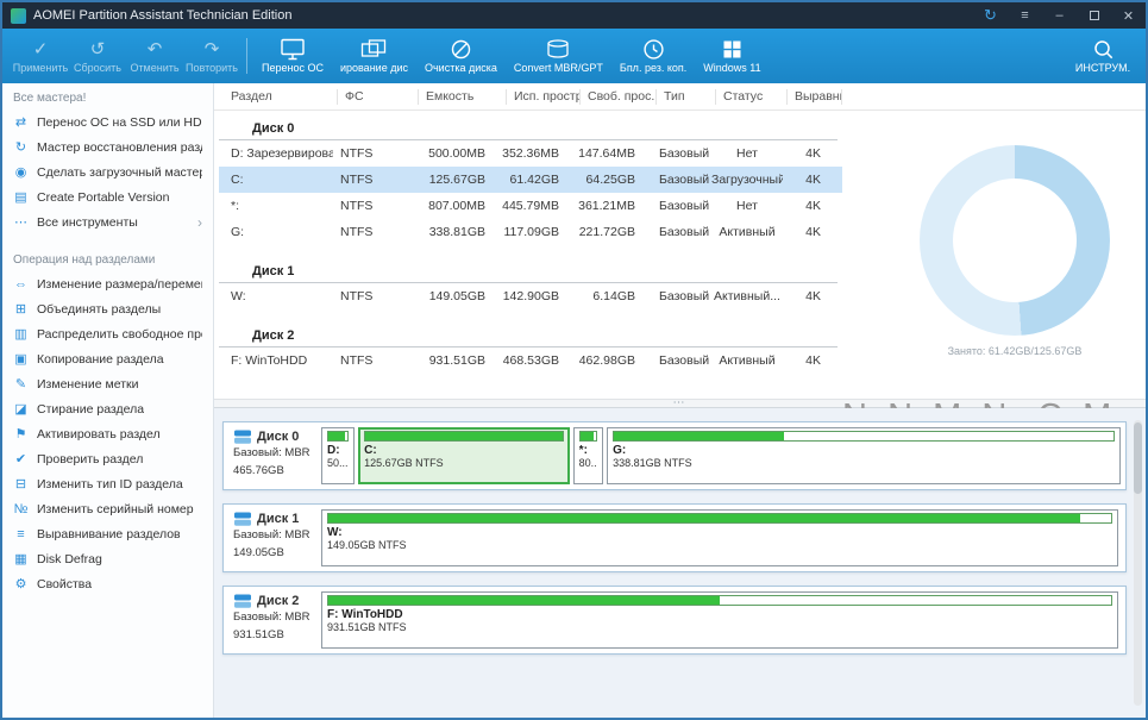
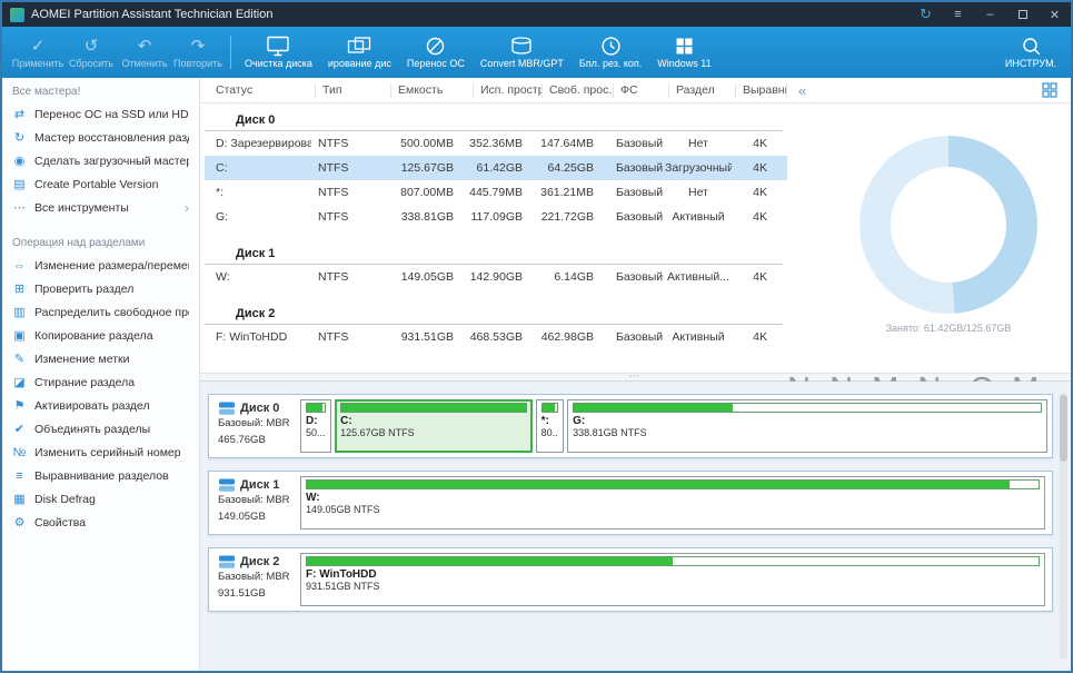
  AOMEI Partition Assistant Technician Edition
  ↻
  ≡
  –
  ✕
  ✓
  Применить
  ↺
  Сбросить
  ↶
  Отменить
  ↷
  Повторить
- Перенос ОС
+ Очистка диска
  ирование дис
- Очистка диска
+ Перенос ОС
  Convert MBR/GPT
  Бпл. рез. коп.
  Windows 11
  ИНСТРУМ.
  Все мастера!
  ⇄
  Перенос ОС на SSD или HD
  ↻
  Мастер восстановления раз
  ◉
  Сделать загрузочный масте
  ▤
  Create Portable Version
  ⋯
  Все инструменты
  ›
  Операция над разделами
  ⇔
  Изменение размера/переме
  ⊞
- Объединять разделы
+ Проверить раздел
  ▥
  Распределить свободное пр
  ▣
  Копирование раздела
  ✎
  Изменение метки
  ◪
  Стирание раздела
  ⚑
  Активировать раздел
  ✔
- Проверить раздел
+ Объединять разделы
- ⊟
- Изменить тип ID раздела
  №
  Изменить серийный номер
  ≡
  Выравнивание разделов
  ▦
  Disk Defrag
  ⚙
  Свойства
- Раздел
+ Статус
- ФС
+ Тип
  Емкость
  Исп. простр
  Своб. прос..
- Тип
+ ФС
- Статус
+ Раздел
+ «
  Диск 0
  D: Зарезервирова
  NTFS
  500.00MB
  352.36MB
  147.64MB
  Базовый
  Нет
  4K
  C:
  NTFS
  125.67GB
  61.42GB
  64.25GB
  Базовый
  Загрузочный
  4K
  *:
  NTFS
  807.00MB
  445.79MB
  361.21MB
  Базовый
  Нет
  4K
  G:
  NTFS
  338.81GB
  117.09GB
  221.72GB
  Базовый
  Активный
  4K
  Диск 1
  W:
  NTFS
  149.05GB
  142.90GB
  6.14GB
  Базовый
  Активный...
  4K
  Диск 2
  F: WinToHDD
  NTFS
  931.51GB
  468.53GB
  462.98GB
  Базовый
  Активный
  4K
  Занято: 61.42GB/125.67GB
  ⋯
  Диск 0
  Базовый: MBR
  465.76GB
  D:
  50...
  C:
  125.67GB NTFS
  *:
  80..
  G:
  338.81GB NTFS
  Диск 1
  Базовый: MBR
  149.05GB
  W:
  149.05GB NTFS
  Диск 2
  Базовый: MBR
  931.51GB
  F: WinToHDD
  931.51GB NTFS
